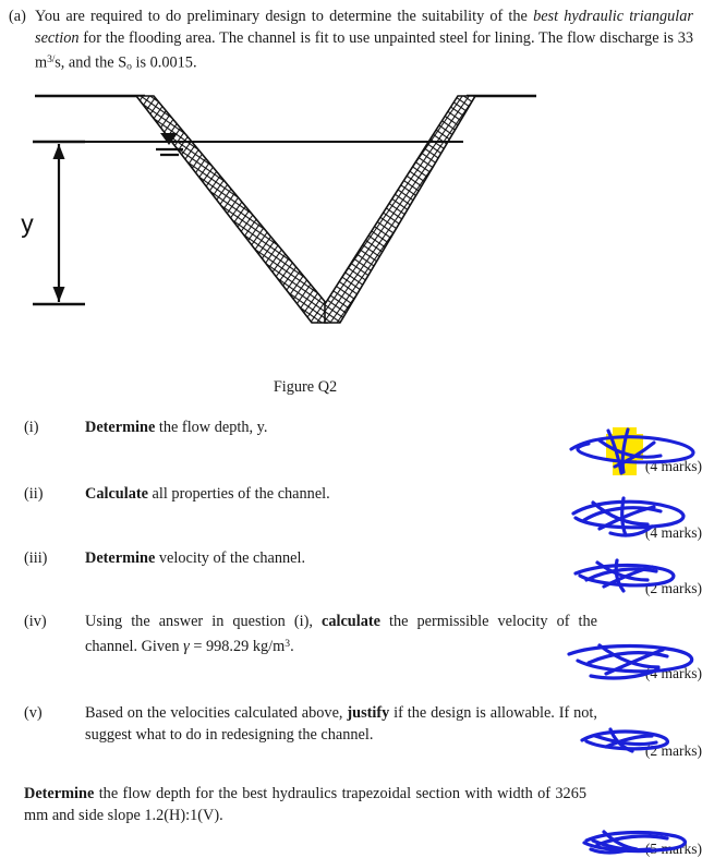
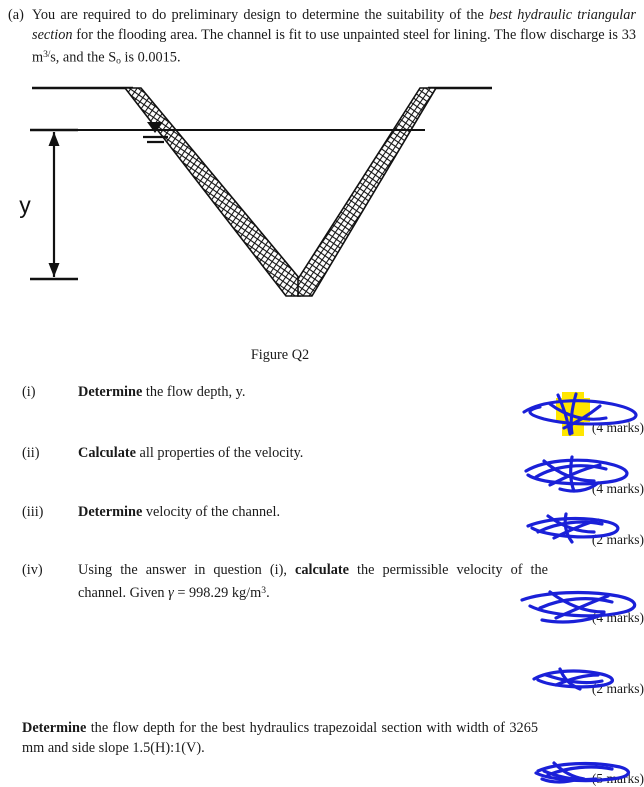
  (a)
  You are required to do preliminary design to determine the suitability of the best hydraulic triangular section for the flooding area. The channel is fit to use unpainted steel for lining. The flow discharge is 33 m3/s, and the So is 0.0015.
  y
  Figure Q2
  (i)
  Determine the flow depth, y.
  (ii)
- Calculate all properties of the channel.
+ Calculate all properties of the velocity.
  (iii)
  Determine velocity of the channel.
  (iv)
  Using the answer in question (i), calculate the permissible velocity of the channel. Given γ = 998.29 kg/m3.
- (v)
- Based on the velocities calculated above, justify if the design is allowable. If not, suggest what to do in redesigning the channel.
- Determine the flow depth for the best hydraulics trapezoidal section with width of 3265 mm and side slope 1.2(H):1(V).
+ Determine the flow depth for the best hydraulics trapezoidal section with width of 3265 mm and side slope 1.5(H):1(V).
  (4 marks)
  (4 marks)
  (2 marks)
  4 marks)
  (2 marks)
